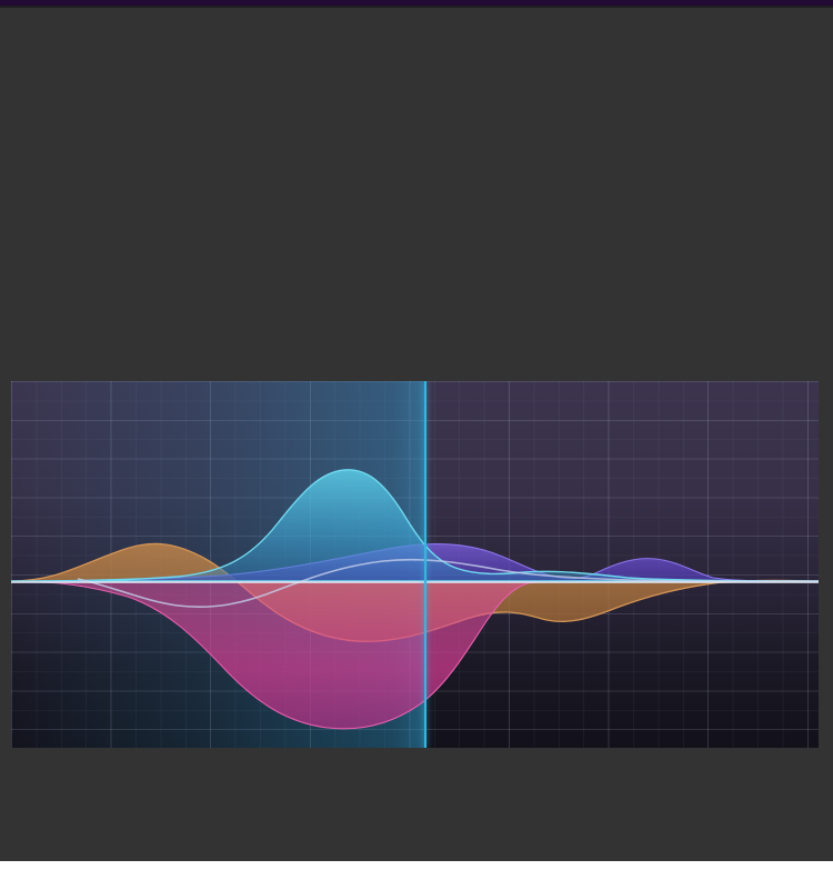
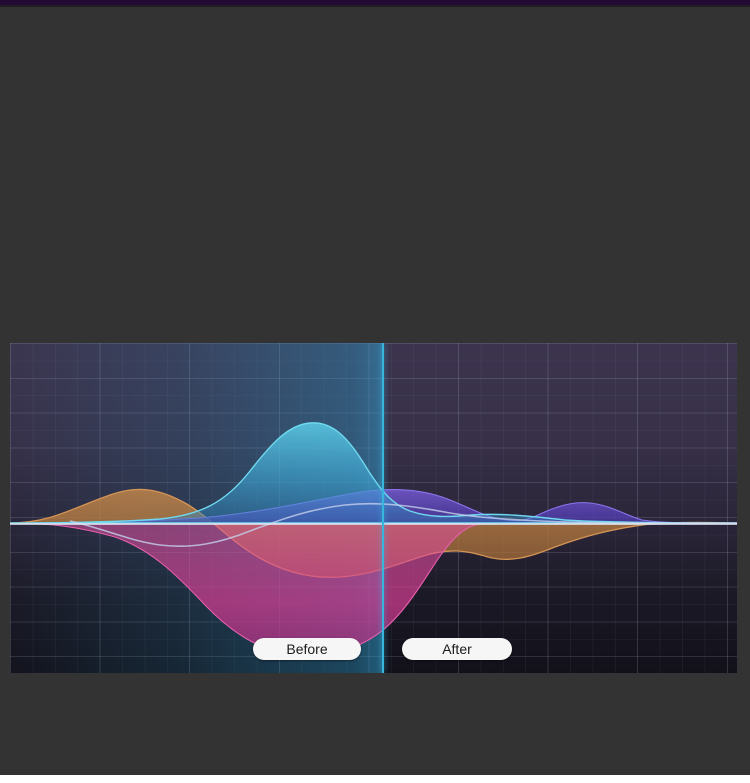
+ Before
+ After
